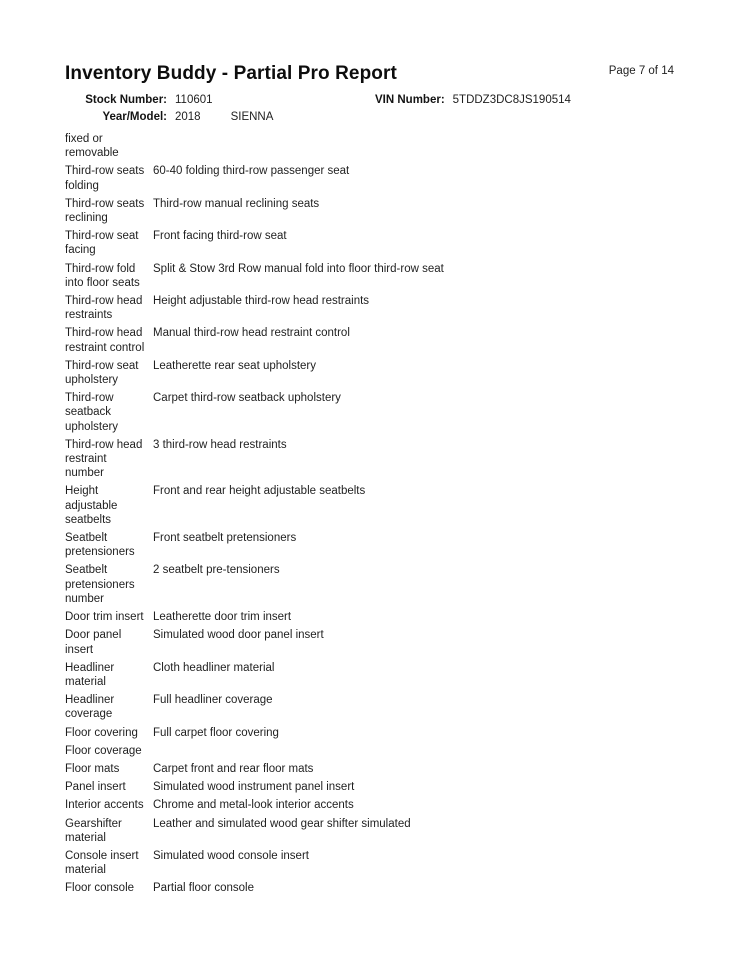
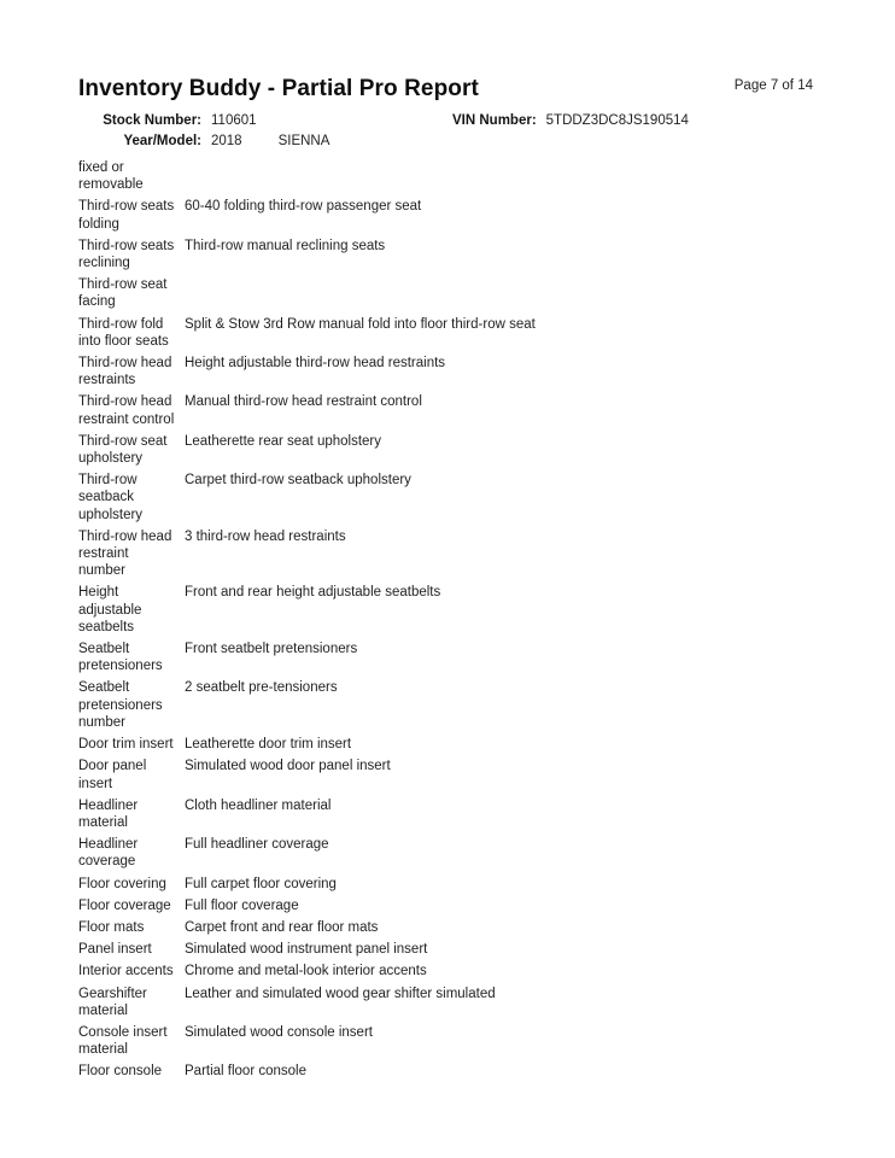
  Inventory Buddy - Partial Pro Report
  Page 7 of 14
  Stock Number: 110601
  VIN Number: 5TDDZ3DC8JS190514
  Year/Model: 2018 SIENNA
  fixed or
  removable
  Third-row seats
  folding
  60-40 folding third-row passenger seat
  Third-row seats
  reclining
  Third-row manual reclining seats
  Third-row seat
  facing
- Front facing third-row seat
  Third-row fold
  into floor seats
  Split & Stow 3rd Row manual fold into floor third-row seat
  Third-row head
  restraints
  Height adjustable third-row head restraints
  Third-row head
  restraint control
  Manual third-row head restraint control
  Third-row seat
  upholstery
  Leatherette rear seat upholstery
  Third-row
  seatback
  upholstery
  Carpet third-row seatback upholstery
  Third-row head
  restraint
  number
  3 third-row head restraints
  Height
  adjustable
  seatbelts
  Front and rear height adjustable seatbelts
  Seatbelt
  pretensioners
  Front seatbelt pretensioners
  Seatbelt
  pretensioners
  number
  2 seatbelt pre-tensioners
  Door trim insert
  Leatherette door trim insert
  Door panel
  insert
  Simulated wood door panel insert
  Headliner
  material
  Cloth headliner material
  Headliner
  coverage
  Full headliner coverage
  Floor covering
  Full carpet floor covering
  Floor coverage
+ Full floor coverage
  Floor mats
  Carpet front and rear floor mats
  Panel insert
  Simulated wood instrument panel insert
  Interior accents
  Chrome and metal-look interior accents
  Gearshifter
  material
  Leather and simulated wood gear shifter simulated
  Console insert
  material
  Simulated wood console insert
  Floor console
  Partial floor console
